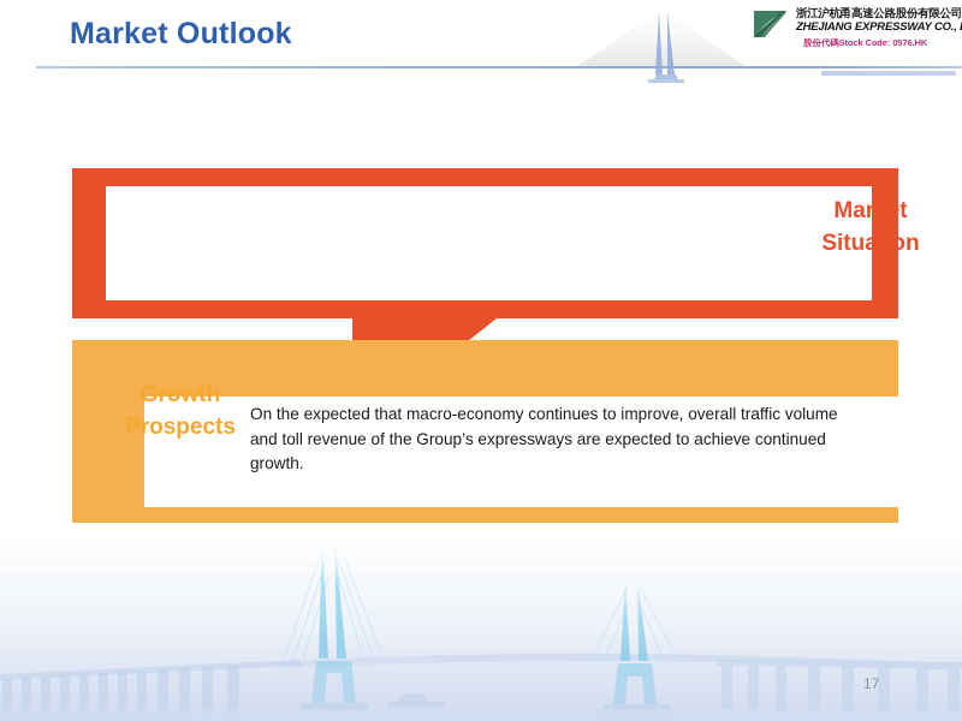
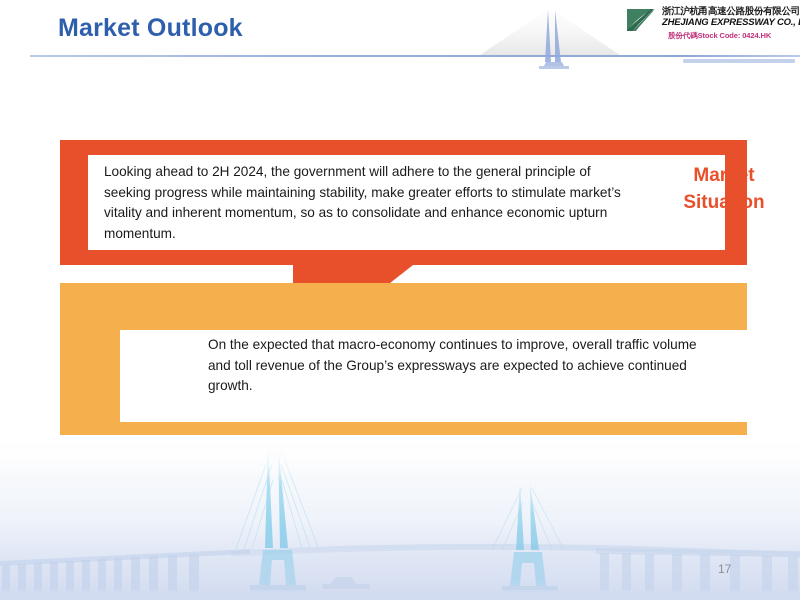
  Market Outlook
  浙江沪杭甬高速公路股份有限公司
  ZHEJIANG EXPRESSWAY CO.,
- 股份代碼Stock Code: 0576.HK
+ 股份代碼Stock Code: 0424.HK
+ Looking ahead to 2H 2024, the government will adhere to the general principle of seeking progress while maintaining stability, make greater efforts to stimulate market’s vitality and inherent momentum, so as to consolidate and enhance economic upturn momentum.
  Market
  Situation
  On the expected that macro-economy continues to improve, overall traffic volume and toll revenue of the Group’s expressways are expected to achieve continued growth.
- Growth
- Prospects
  17
